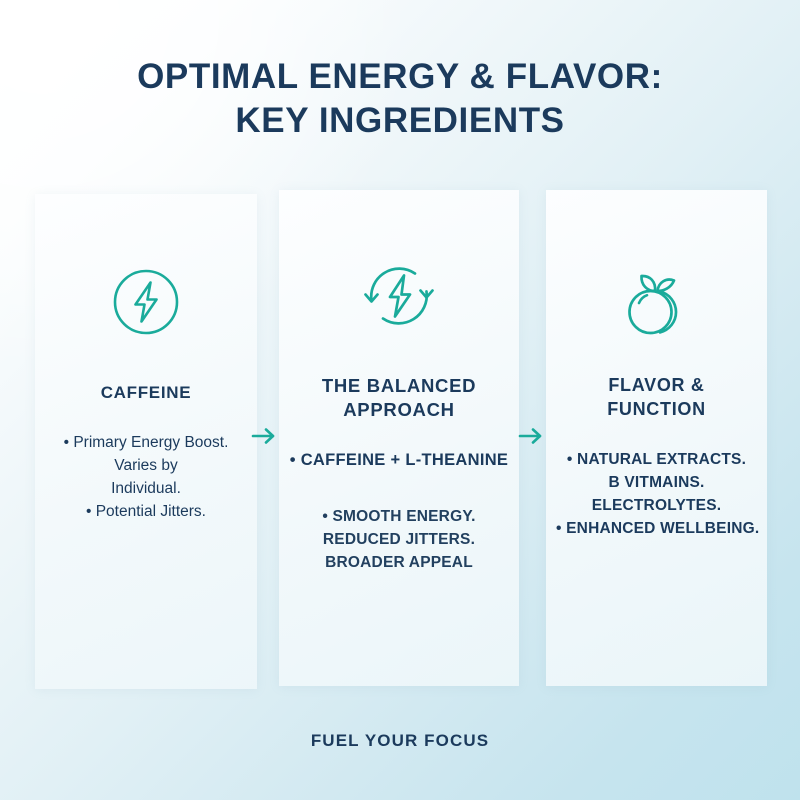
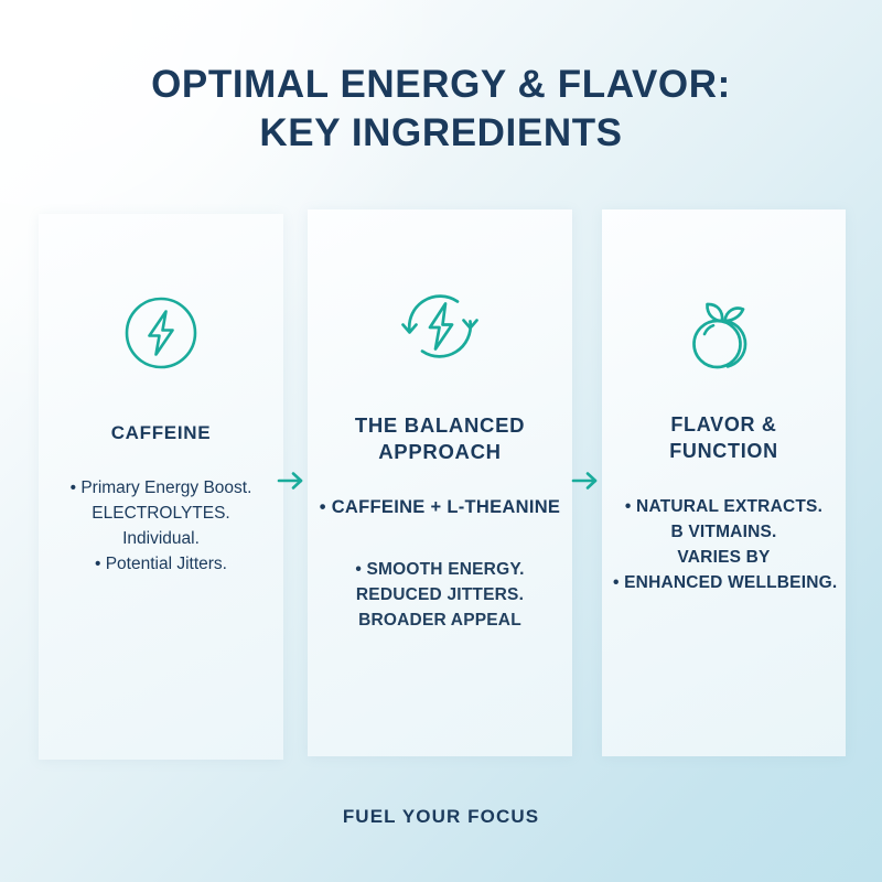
  OPTIMAL ENERGY & FLAVOR:
  KEY INGREDIENTS
  CAFFEINE
  • Primary Energy Boost.
- Varies by
+ ELECTROLYTES.
  Individual.
  • Potential Jitters.
  THE BALANCED
  APPROACH
  • CAFFEINE + L-THEANINE
  • SMOOTH ENERGY. REDUCED JITTERS. BROADER APPEAL
  FLAVOR &
  FUNCTION
  • NATURAL EXTRACTS.
  B VITMAINS.
- ELECTROLYTES.
+ VARIES BY
  • ENHANCED WELLBEING.
  FUEL YOUR FOCUS
